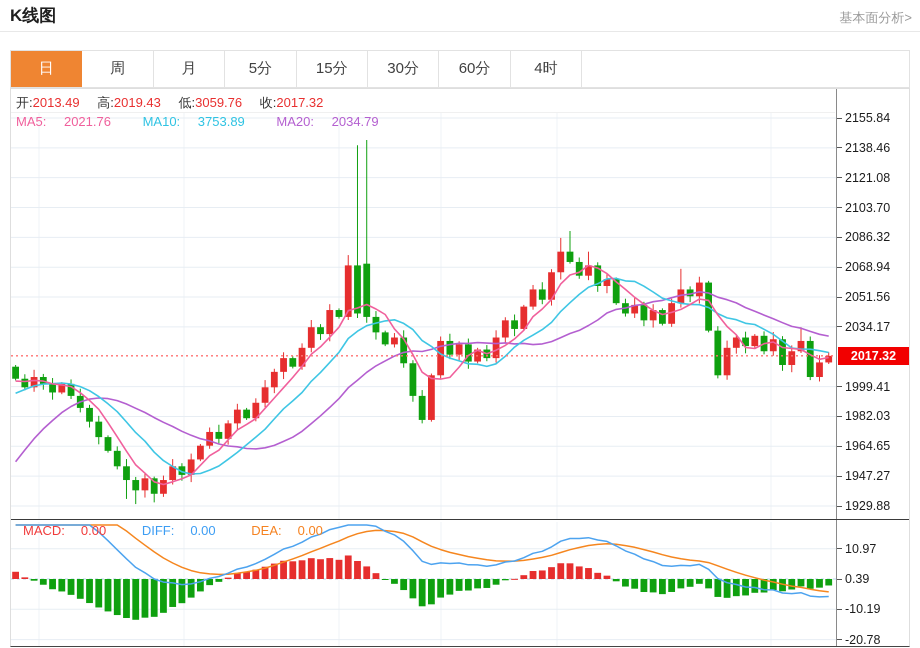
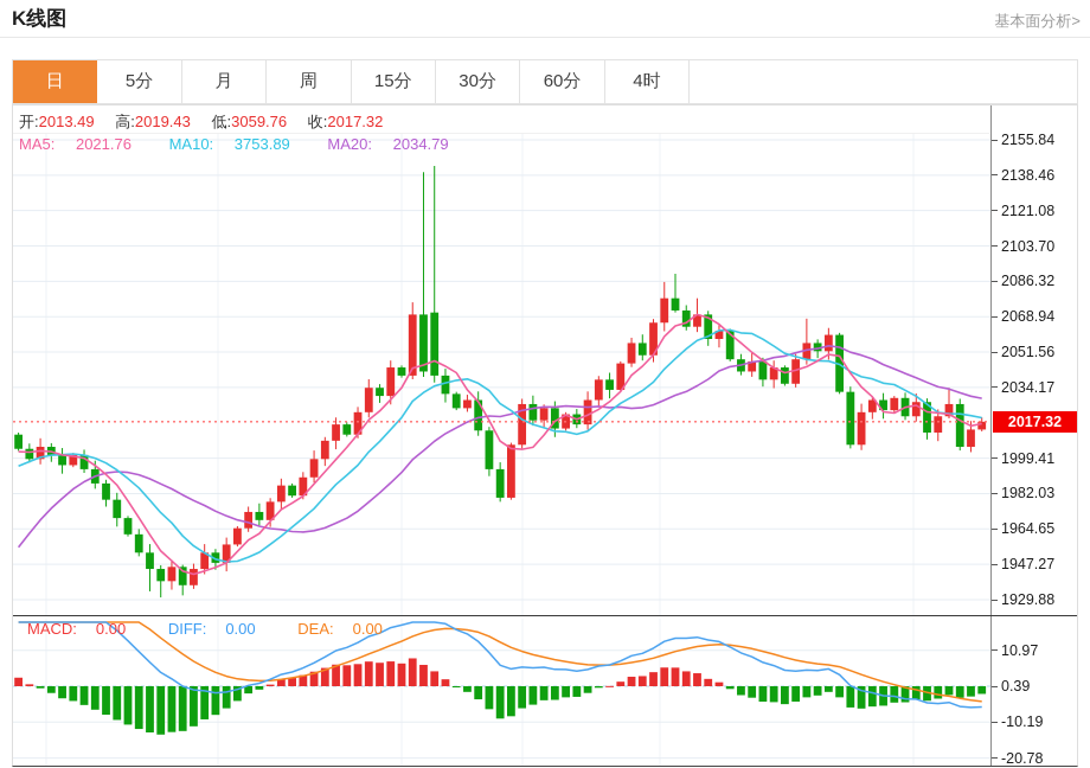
  K线图
  基本面分析>
  日
- 周
+ 5分
  月
- 5分
+ 周
  15分
  30分
  60分
  4时
  开:2013.49 高:2019.43 低:3059.76 收:2017.32
  MA5: 2021.76 MA10: 3753.89 MA20: 2034.79
  MACD: 0.00 DIFF: 0.00 DEA: 0.00
  2017.32
  2155.84
  2138.46
  2121.08
  2103.70
  2086.32
  2068.94
  2051.56
  2034.17
  1999.41
  1982.03
  1964.65
  1947.27
  1929.88
  10.97
  0.39
  -10.19
  -20.78
